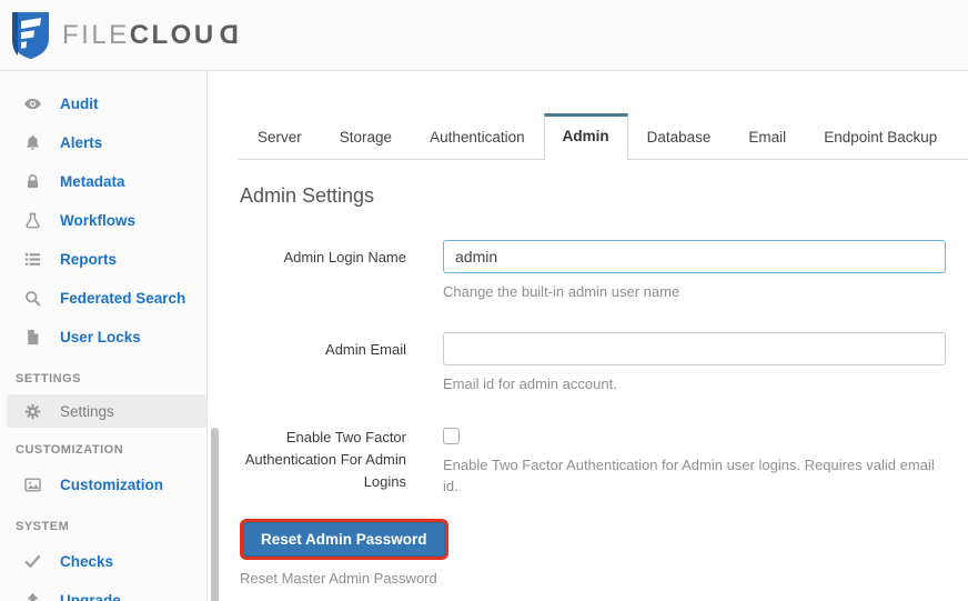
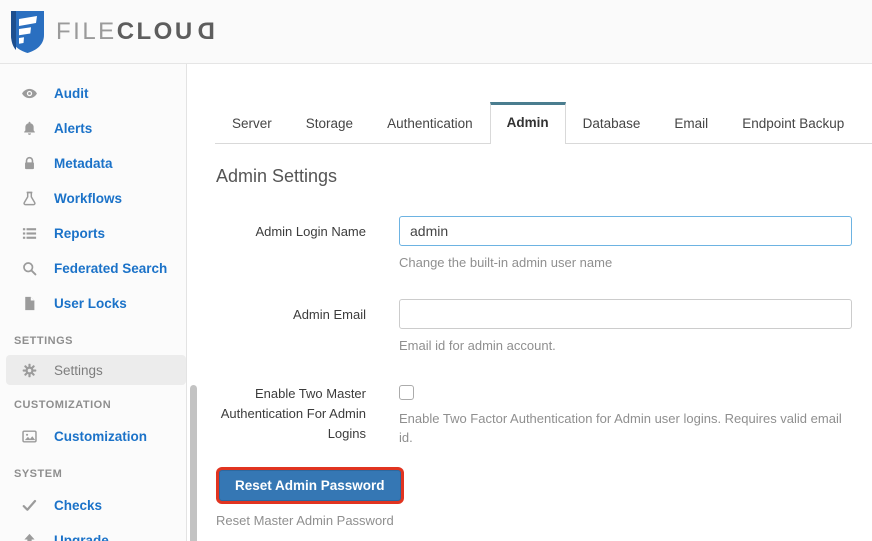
  FILE
  CLOU
  Audit
  Alerts
  Metadata
  Workflows
  Reports
  Federated Search
  User Locks
  SETTINGS
  Settings
  CUSTOMIZATION
  Customization
  SYSTEM
  Checks
  Server
  Storage
  Authentication
  Admin
  Database
  Email
  Endpoint Backup
  Admin Settings
  Admin Login Name
  admin
  Change the built-in admin user name
  Admin Email
  Email id for admin account.
- Enable Two Factor Authentication For Admin Logins
+ Enable Two Master Authentication For Admin Logins
  Enable Two Factor Authentication for Admin user logins. Requires valid email id.
  Reset Admin Password
  Reset Master Admin Password
